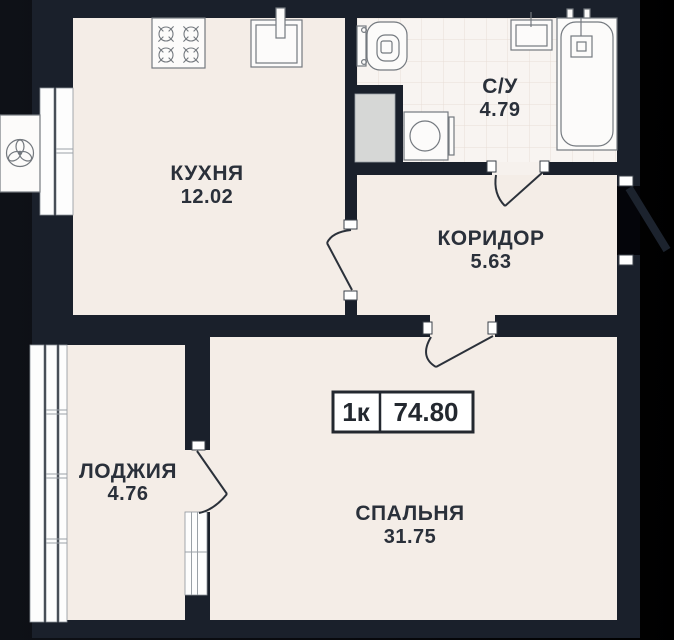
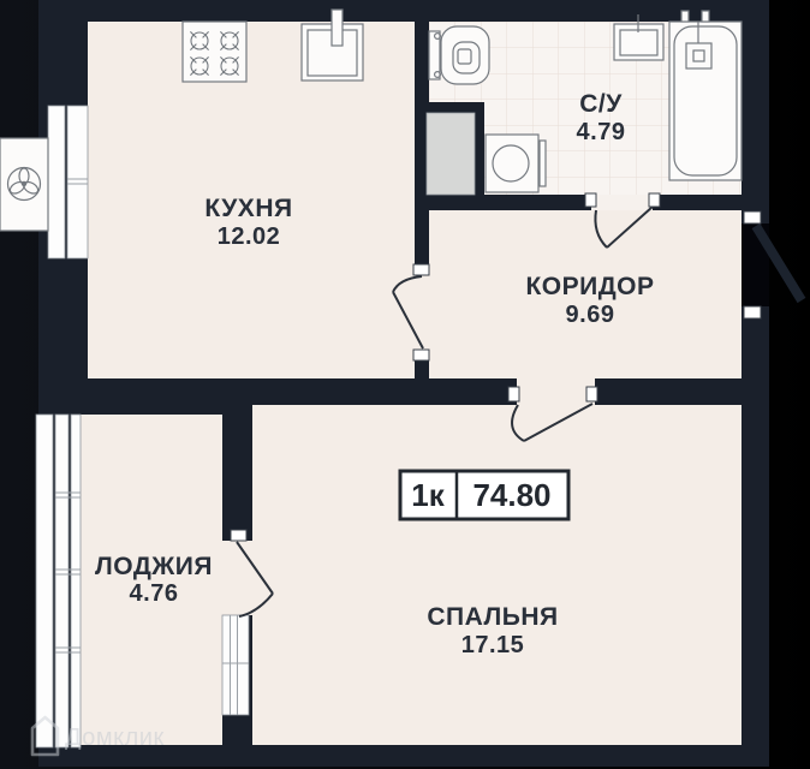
  КУХНЯ
  12.02
  С/У
  4.79
  КОРИДОР
- 5.63
+ 9.69
  ЛОДЖИЯ
  4.76
  СПАЛЬНЯ
- 31.75
+ 17.15
  1к
  74.80
+ Домклик
